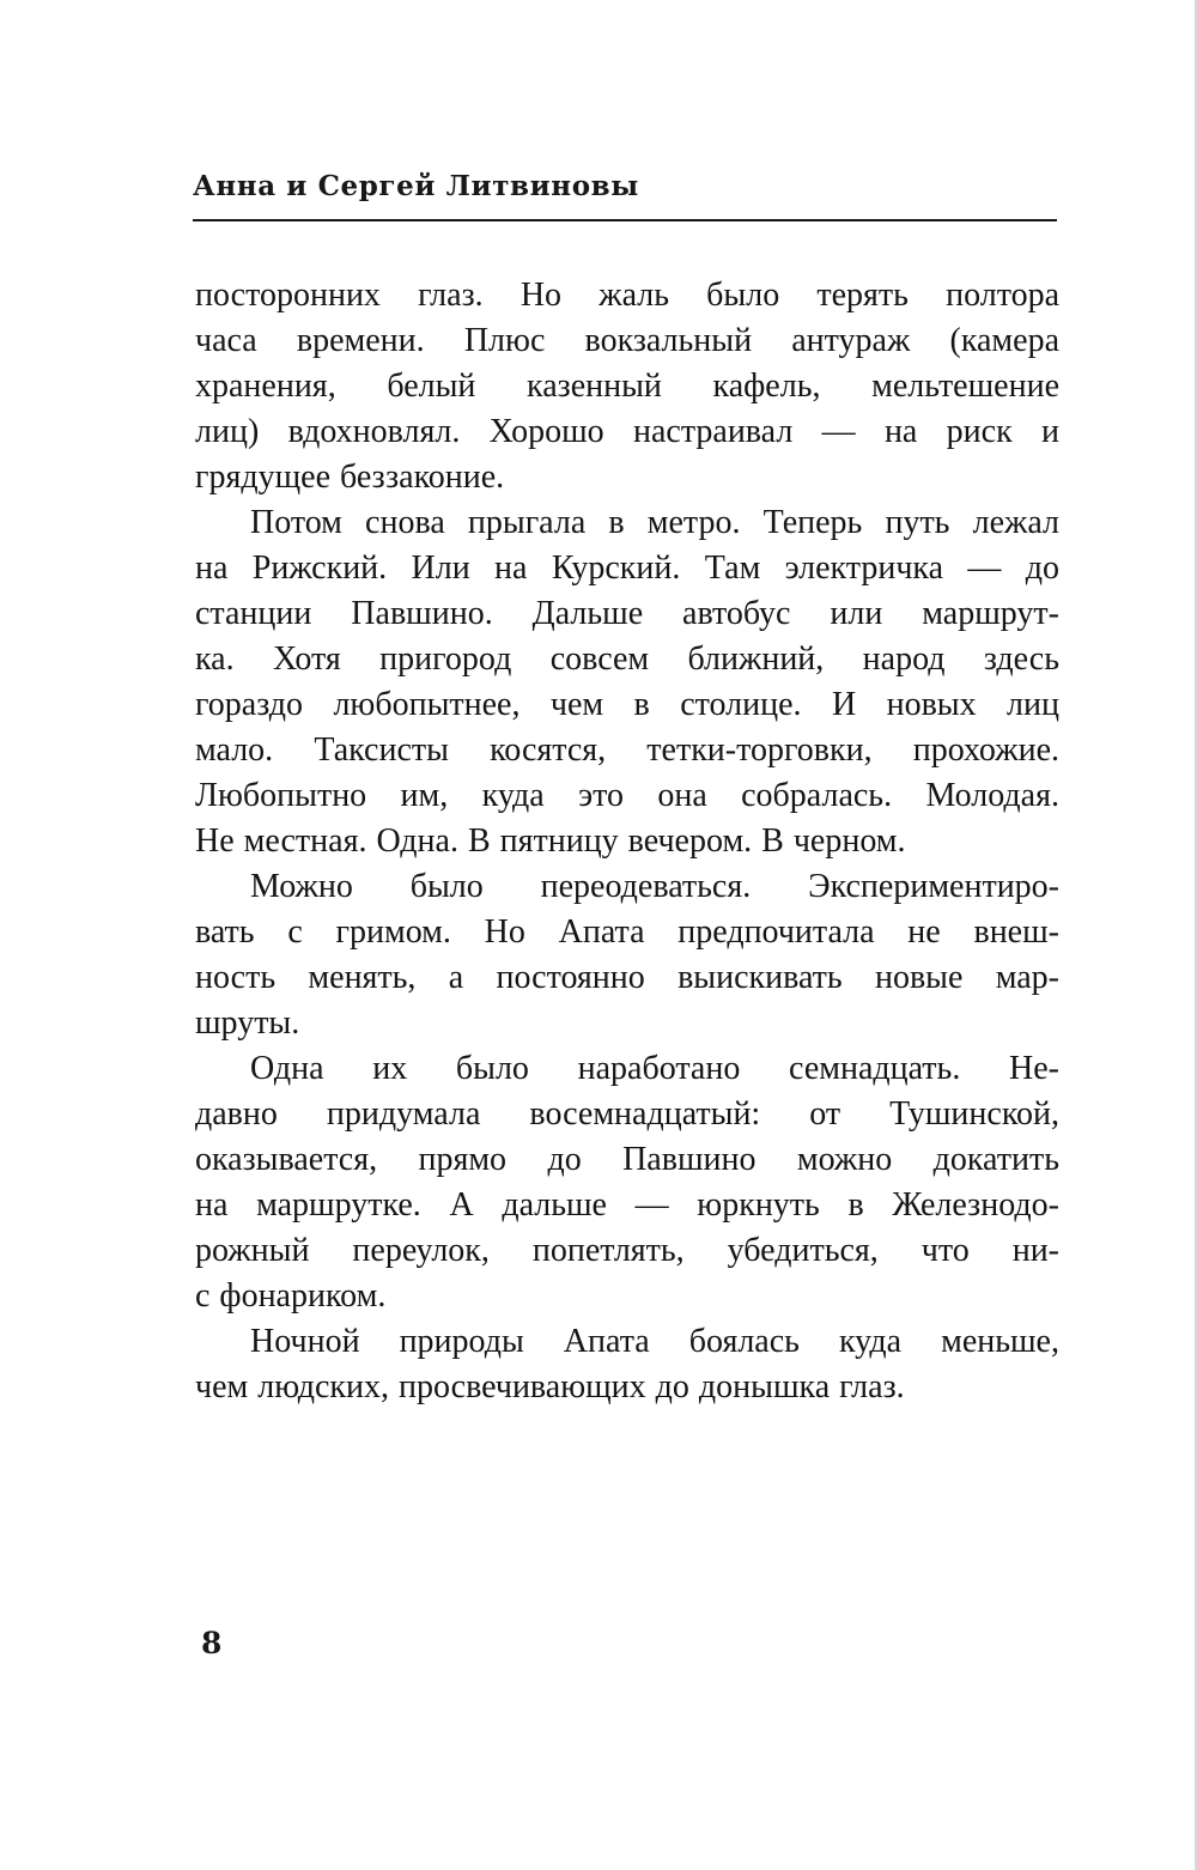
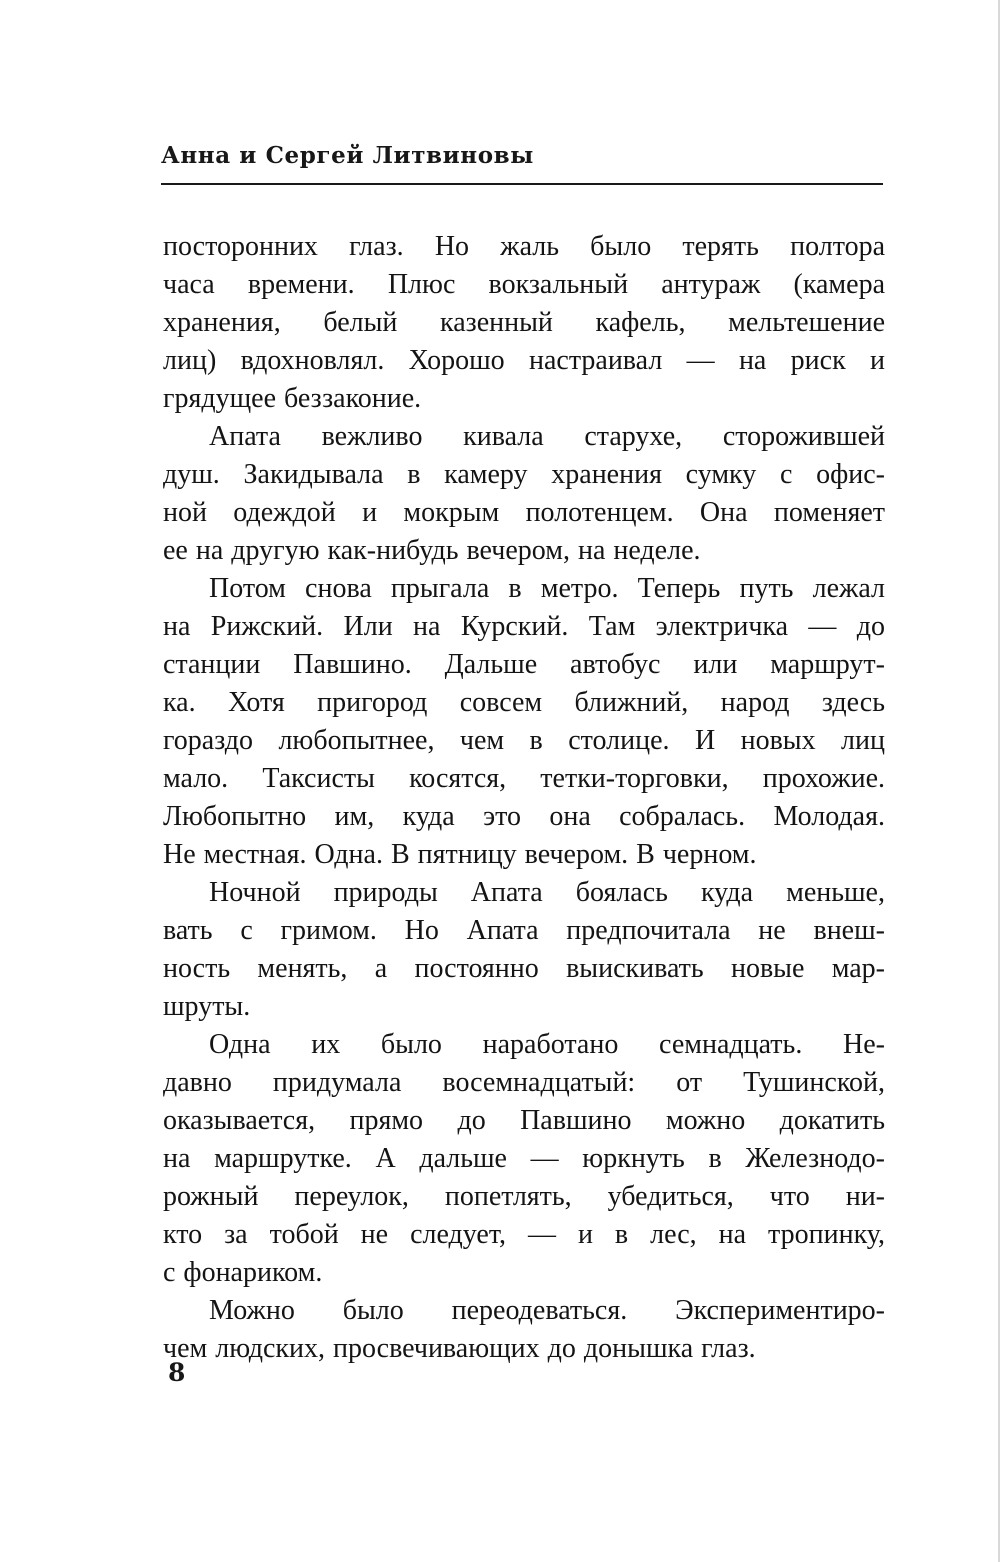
  Анна и Сергей Литвиновы
  посторонних глаз. Но жаль было терять полтора
  часа времени. Плюс вокзальный антураж (камера
  хранения, белый казенный кафель, мельтешение
  лиц) вдохновлял. Хорошо настраивал — на риск и
  грядущее беззаконие.
+ Апата вежливо кивала старухе, сторожившей
+ душ. Закидывала в камеру хранения сумку с офис-
+ ной одеждой и мокрым полотенцем. Она поменяет
+ ее на другую как-нибудь вечером, на неделе.
  Потом снова прыгала в метро. Теперь путь лежал
  на Рижский. Или на Курский. Там электричка — до
  станции Павшино. Дальше автобус или маршрут-
  ка. Хотя пригород совсем ближний, народ здесь
  гораздо любопытнее, чем в столице. И новых лиц
  мало. Таксисты косятся, тетки-торговки, прохожие.
  Любопытно им, куда это она собралась. Молодая.
  Не местная. Одна. В пятницу вечером. В черном.
- Можно было переодеваться. Экспериментиро-
+ Ночной природы Апата боялась куда меньше,
  вать с гримом. Но Апата предпочитала не внеш-
  ность менять, а постоянно выискивать новые мар-
  шруты.
  Одна их было наработано семнадцать. Не-
  давно придумала восемнадцатый: от Тушинской,
  оказывается, прямо до Павшино можно докатить
  на маршрутке. А дальше — юркнуть в Железнодо-
  рожный переулок, попетлять, убедиться, что ни-
+ кто за тобой не следует, — и в лес, на тропинку,
  с фонариком.
- Ночной природы Апата боялась куда меньше,
+ Можно было переодеваться. Экспериментиро-
  чем людских, просвечивающих до донышка глаз.
  8
